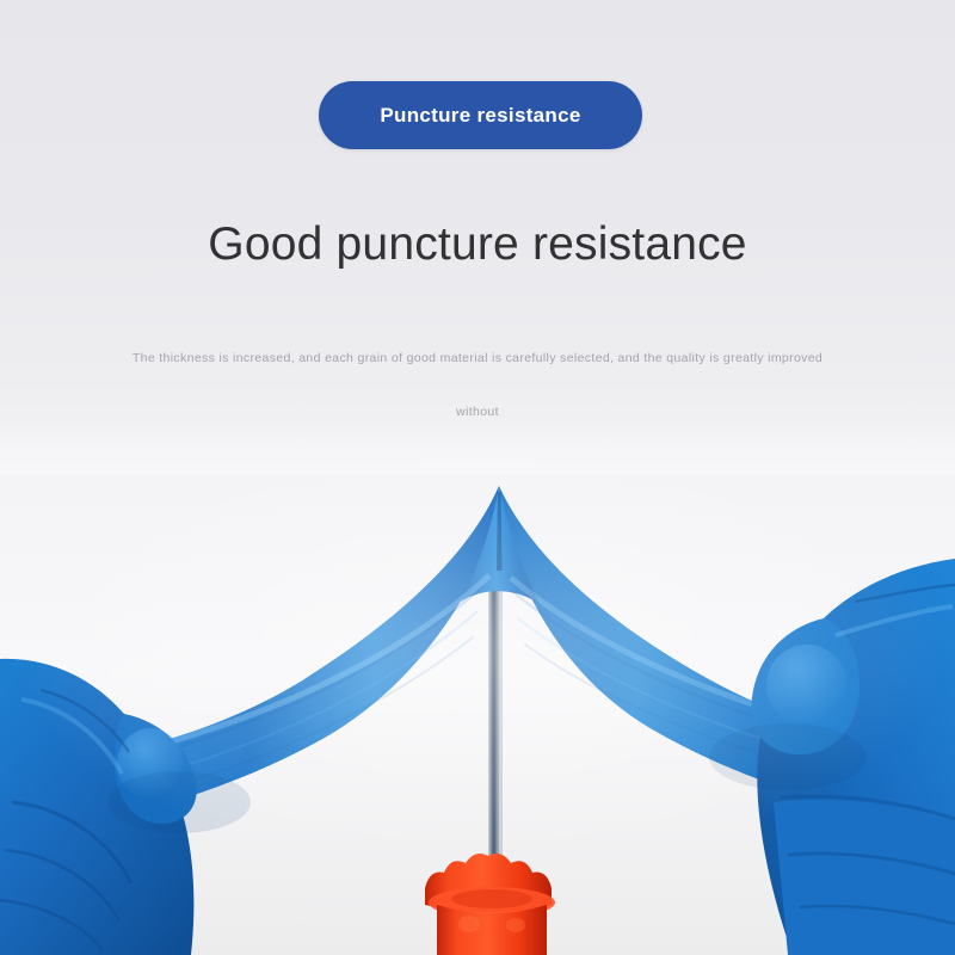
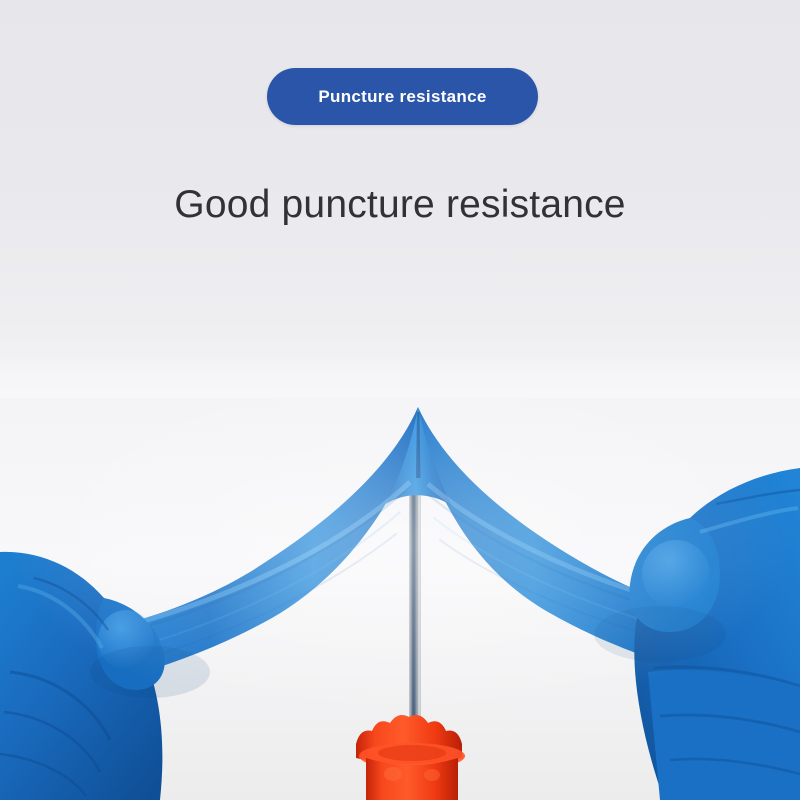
  Puncture resistance
  Good puncture resistance
- The thickness is increased, and each grain of good material is carefully selected, and the quality is greatly improved without
